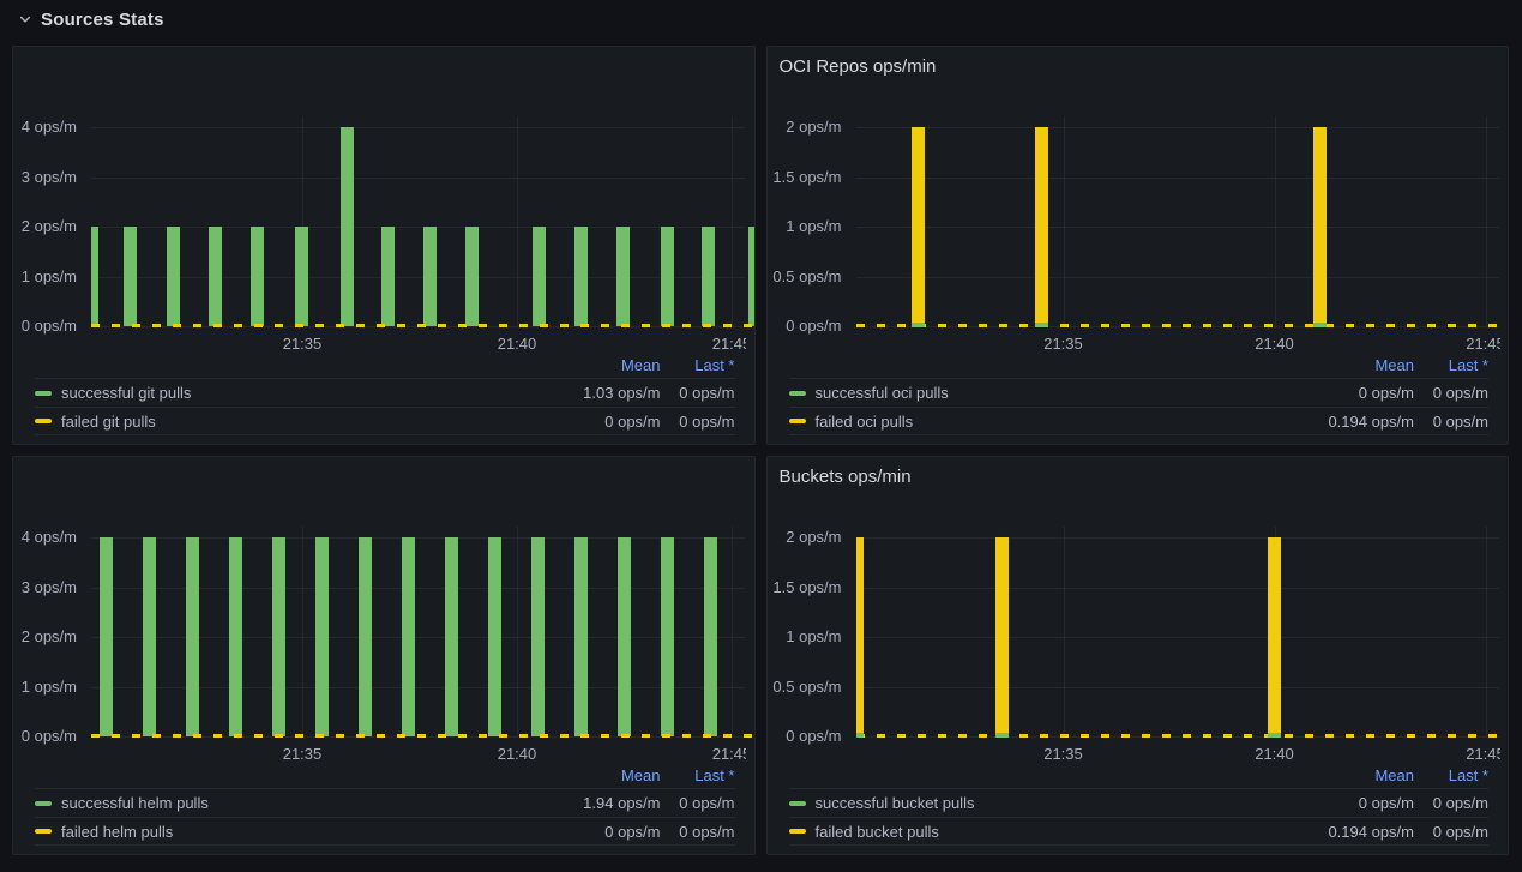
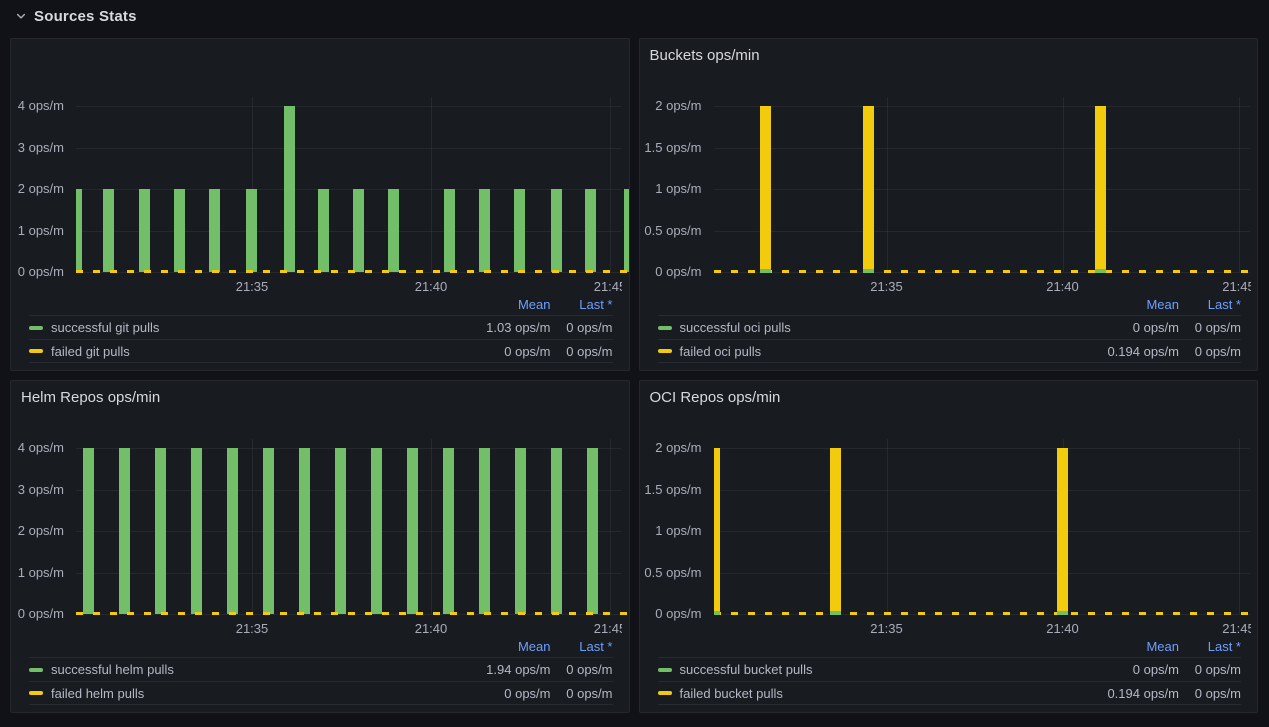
  Sources Stats
  4 ops/m
  3 ops/m
  2 ops/m
  1 ops/m
  0 ops/m
  21:35
  21:40
  21:4
  Mean
  Last *
  successful git pulls
  1.03 ops/m
  0 ops/m
  failed git pulls
  0 ops/m
  0 ops/m
- OCI Repos ops/min
+ Buckets ops/min
  2 ops/m
  1.5 ops/m
  1 ops/m
  0.5 ops/m
  0 ops/m
  21:35
  21:40
  21:4
  Mean
  Last *
  successful oci pulls
  0 ops/m
  0 ops/m
  failed oci pulls
  0.194 ops/m
  0 ops/m
+ Helm Repos ops/min
  4 ops/m
  3 ops/m
  2 ops/m
  1 ops/m
  0 ops/m
  21:35
  21:40
  21:4
  Mean
  Last *
  successful helm pulls
  1.94 ops/m
  0 ops/m
  failed helm pulls
  0 ops/m
  0 ops/m
- Buckets ops/min
+ OCI Repos ops/min
  2 ops/m
  1.5 ops/m
  1 ops/m
  0.5 ops/m
  0 ops/m
  21:35
  21:40
  21:4
  Mean
  Last *
  successful bucket pulls
  0 ops/m
  0 ops/m
  failed bucket pulls
  0.194 ops/m
  0 ops/m
